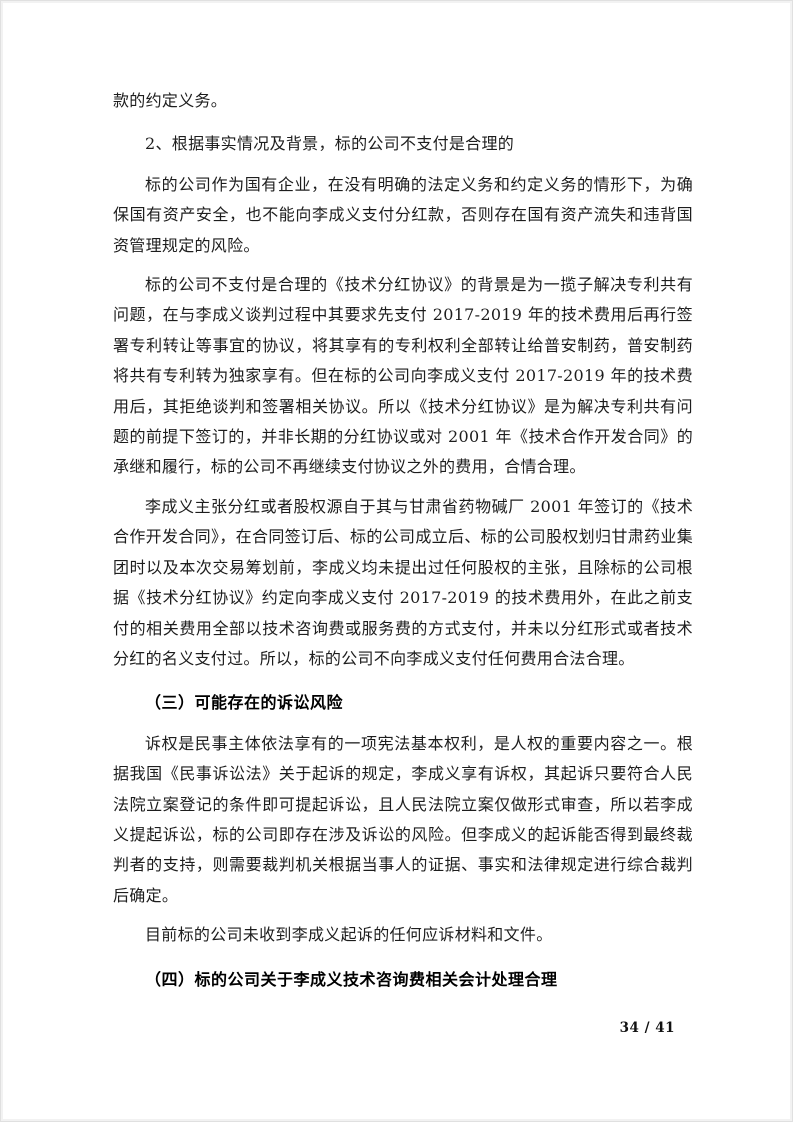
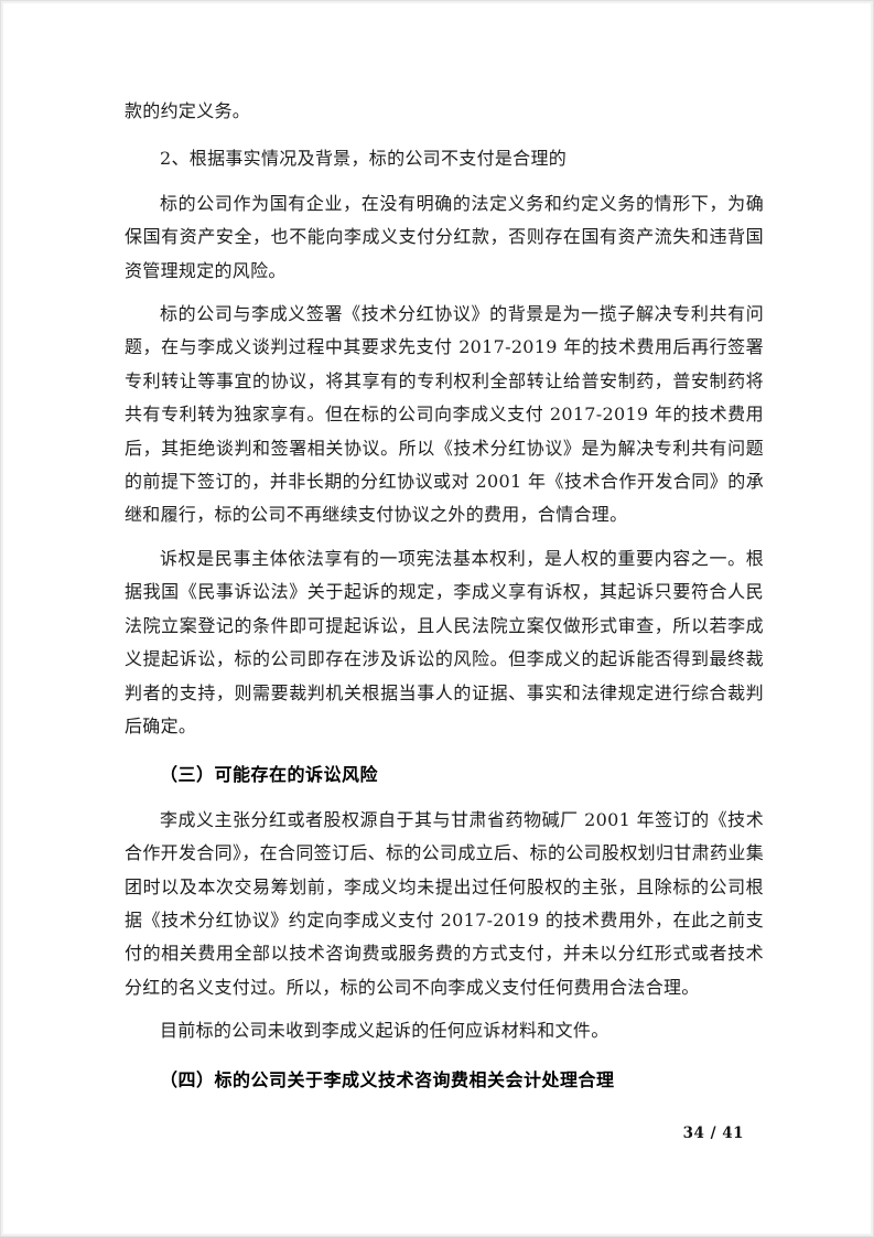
  款的约定义务。
  2、根据事实情况及背景，标的公司不支付是合理的
  标的公司作为国有企业，在没有明确的法定义务和约定义务的情形下，为确保国有资产安全，也不能向李成义支付分红款，否则存在国有资产流失和违背国资管理规定的风险。
- 标的公司不支付是合理的《技术分红协议》的背景是为一揽子解决专利共有问题，在与李成义谈判过程中其要求先支付 2017-2019 年的技术费用后再行签署专利转让等事宜的协议，将其享有的专利权利全部转让给普安制药，普安制药将共有专利转为独家享有。但在标的公司向李成义支付 2017-2019 年的技术费用后，其拒绝谈判和签署相关协议。所以《技术分红协议》是为解决专利共有问题的前提下签订的，并非长期的分红协议或对 2001 年《技术合作开发合同》的承继和履行，标的公司不再继续支付协议之外的费用，合情合理。
+ 标的公司与李成义签署《技术分红协议》的背景是为一揽子解决专利共有问题，在与李成义谈判过程中其要求先支付 2017-2019 年的技术费用后再行签署专利转让等事宜的协议，将其享有的专利权利全部转让给普安制药，普安制药将共有专利转为独家享有。但在标的公司向李成义支付 2017-2019 年的技术费用后，其拒绝谈判和签署相关协议。所以《技术分红协议》是为解决专利共有问题的前提下签订的，并非长期的分红协议或对 2001 年《技术合作开发合同》的承继和履行，标的公司不再继续支付协议之外的费用，合情合理。
- 李成义主张分红或者股权源自于其与甘肃省药物碱厂 2001 年签订的《技术合作开发合同》，在合同签订后、标的公司成立后、标的公司股权划归甘肃药业集团时以及本次交易筹划前，李成义均未提出过任何股权的主张，且除标的公司根据《技术分红协议》约定向李成义支付 2017-2019 的技术费用外，在此之前支付的相关费用全部以技术咨询费或服务费的方式支付，并未以分红形式或者技术分红的名义支付过。所以，标的公司不向李成义支付任何费用合法合理。
+ 诉权是民事主体依法享有的一项宪法基本权利，是人权的重要内容之一。根据我国《民事诉讼法》关于起诉的规定，李成义享有诉权，其起诉只要符合人民法院立案登记的条件即可提起诉讼，且人民法院立案仅做形式审查，所以若李成义提起诉讼，标的公司即存在涉及诉讼的风险。但李成义的起诉能否得到最终裁判者的支持，则需要裁判机关根据当事人的证据、事实和法律规定进行综合裁判后确定。
  （三）可能存在的诉讼风险
- 诉权是民事主体依法享有的一项宪法基本权利，是人权的重要内容之一。根据我国《民事诉讼法》关于起诉的规定，李成义享有诉权，其起诉只要符合人民法院立案登记的条件即可提起诉讼，且人民法院立案仅做形式审查，所以若李成义提起诉讼，标的公司即存在涉及诉讼的风险。但李成义的起诉能否得到最终裁判者的支持，则需要裁判机关根据当事人的证据、事实和法律规定进行综合裁判后确定。
+ 李成义主张分红或者股权源自于其与甘肃省药物碱厂 2001 年签订的《技术合作开发合同》，在合同签订后、标的公司成立后、标的公司股权划归甘肃药业集团时以及本次交易筹划前，李成义均未提出过任何股权的主张，且除标的公司根据《技术分红协议》约定向李成义支付 2017-2019 的技术费用外，在此之前支付的相关费用全部以技术咨询费或服务费的方式支付，并未以分红形式或者技术分红的名义支付过。所以，标的公司不向李成义支付任何费用合法合理。
  目前标的公司未收到李成义起诉的任何应诉材料和文件。
  （四）标的公司关于李成义技术咨询费相关会计处理合理
  34 / 41
